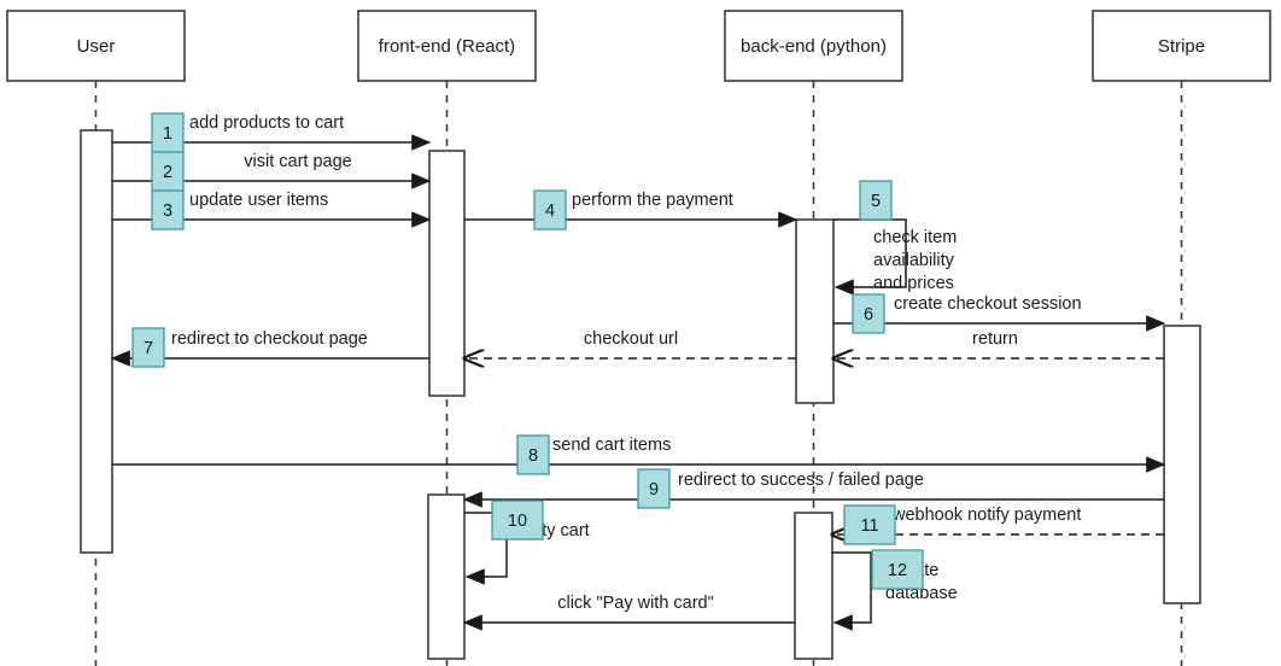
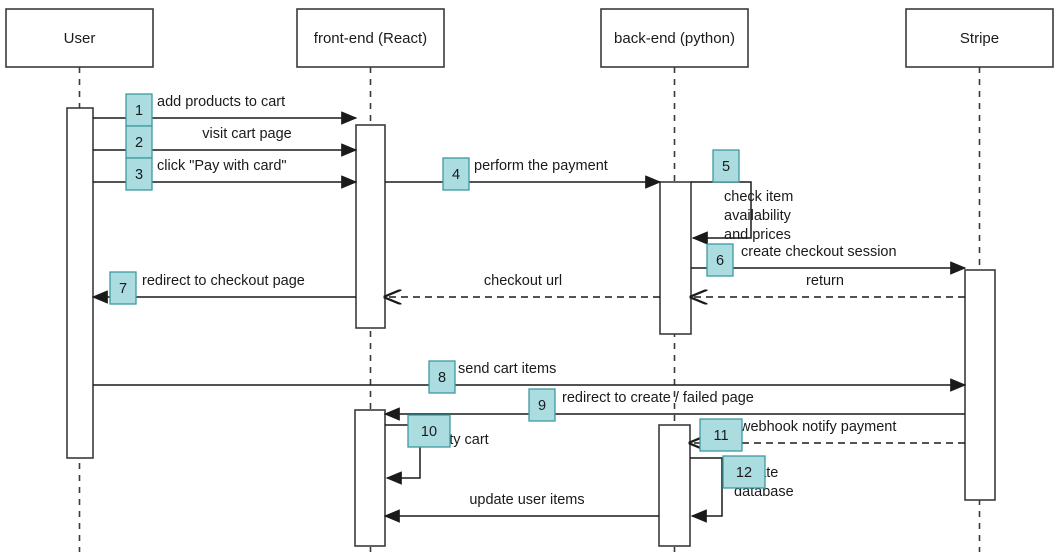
  User
  front-end (React)
  back-end (python)
  Stripe
  add products to cart
  visit cart page
- update user items
+ click "Pay with card"
  perform the payment
  check item
  availability
  and prices
  create checkout session
  redirect to checkout page
  checkout url
  return
  send cart items
- redirect to success / failed page
+ redirect to create / failed page
  webhook notify payment
  database
- click "Pay with card"
+ update user items
  1
  2
  3
  4
  5
  6
  7
  8
  9
  10
  11
  12
